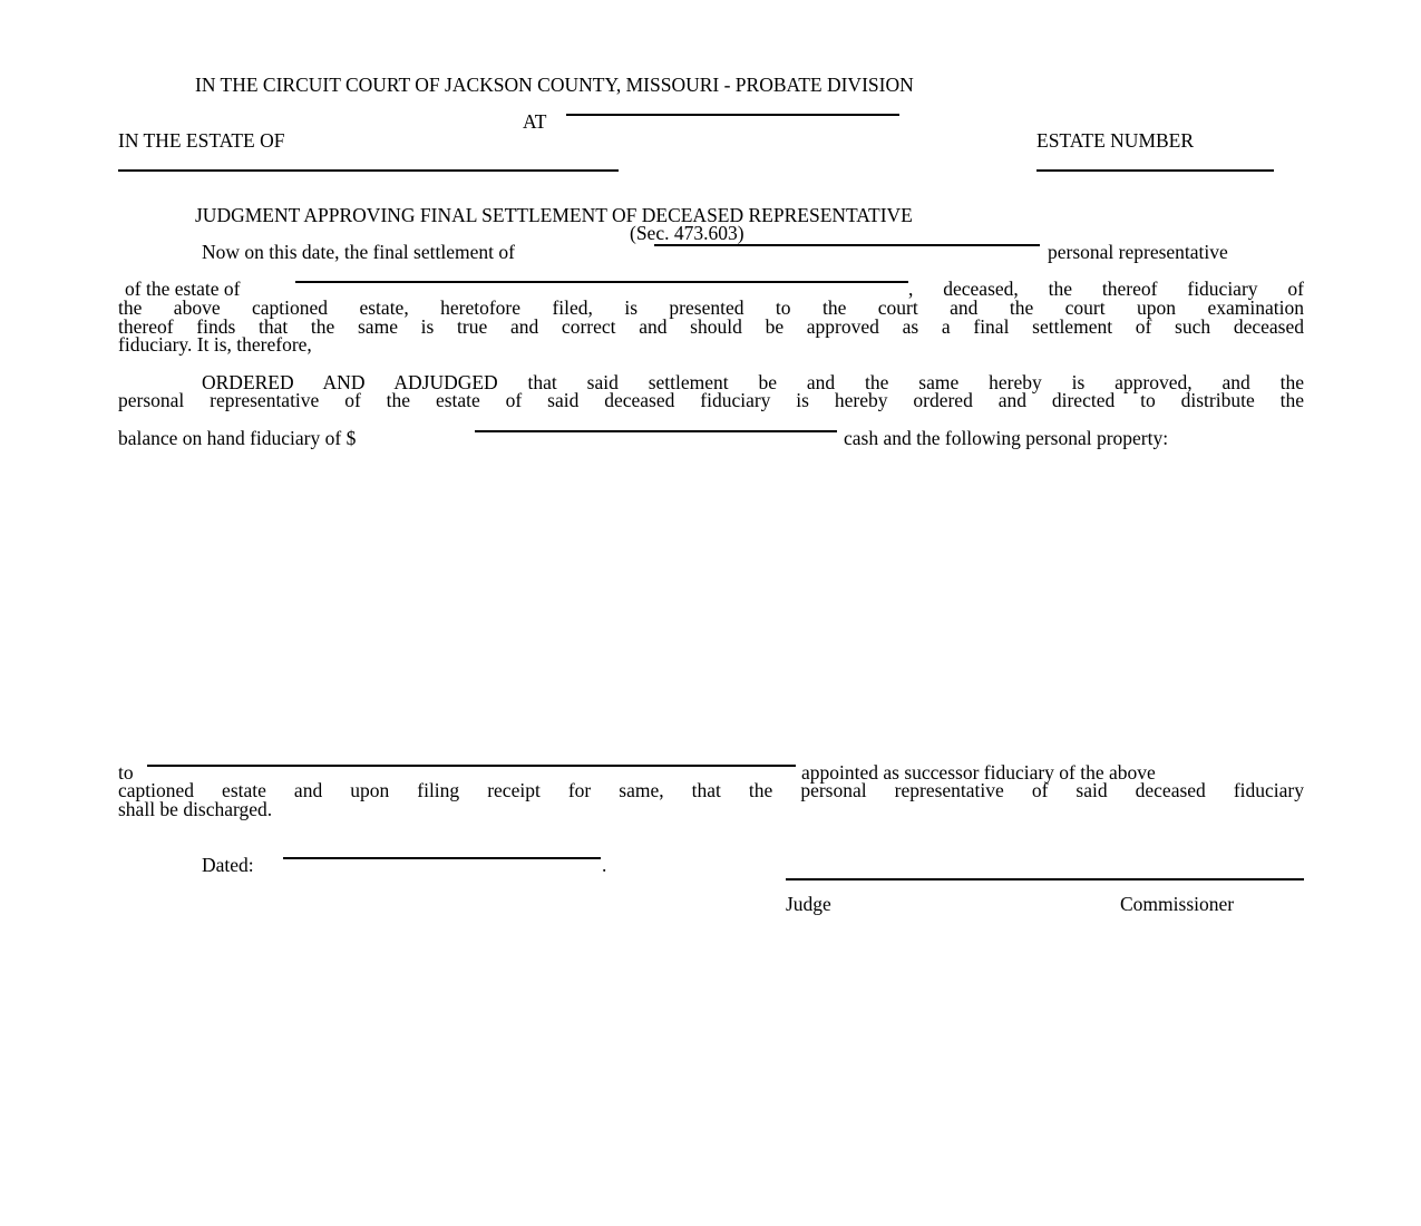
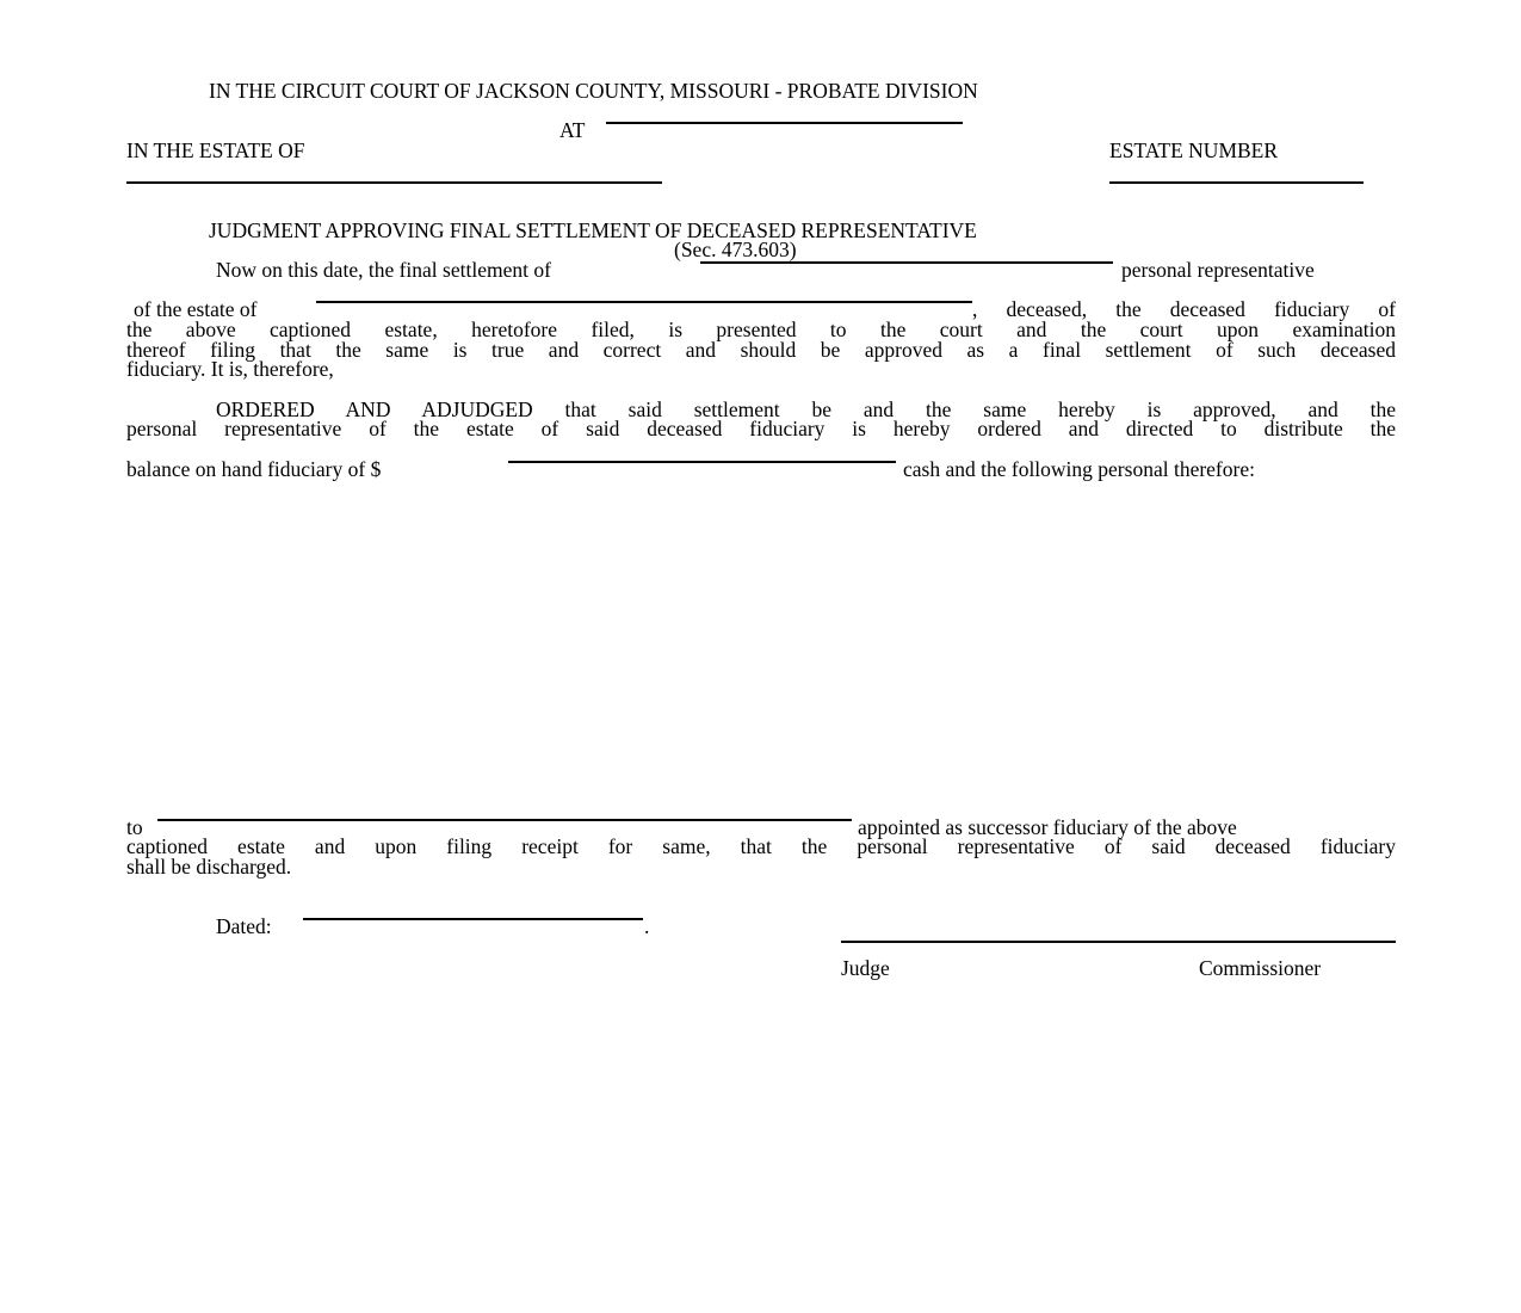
  IN THE CIRCUIT COURT OF JACKSON COUNTY, MISSOURI - PROBATE DIVISION
  AT
  IN THE ESTATE OF
  ESTATE NUMBER
  JUDGMENT APPROVING FINAL SETTLEMENT OF DECEASED REPRESENTATIVE
  (Sec. 473.603)
  Now on this date, the final settlement of
  personal representative
  of the estate of
- , deceased, the thereof fiduciary of
+ , deceased, the deceased fiduciary of
  the above captioned estate, heretofore filed, is presented to the court and the court upon examination
- thereof finds that the same is true and correct and should be approved as a final settlement of such deceased
+ thereof filing that the same is true and correct and should be approved as a final settlement of such deceased
  fiduciary. It is, therefore,
  ORDERED AND ADJUDGED that said settlement be and the same hereby is approved, and the
  personal representative of the estate of said deceased fiduciary is hereby ordered and directed to distribute the
  balance on hand fiduciary of $
- cash and the following personal property:
+ cash and the following personal therefore:
  to
  appointed as successor fiduciary of the above
  captioned estate and upon filing receipt for same, that the personal representative of said deceased fiduciary
  shall be discharged.
  Dated:
  .
  Judge
  Commissioner
